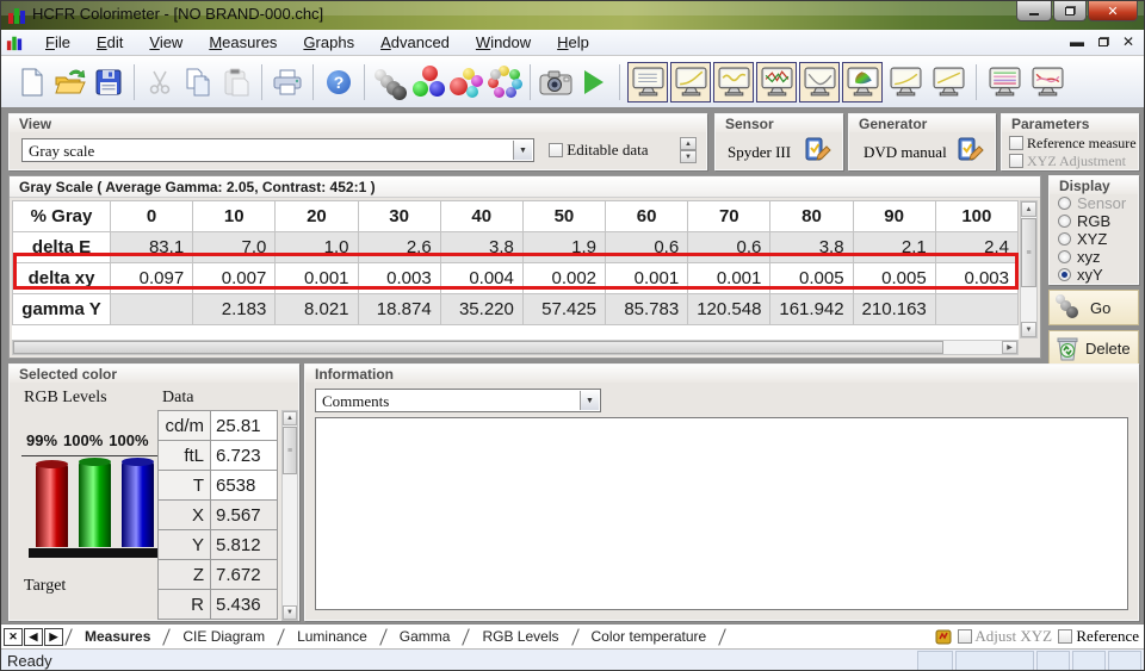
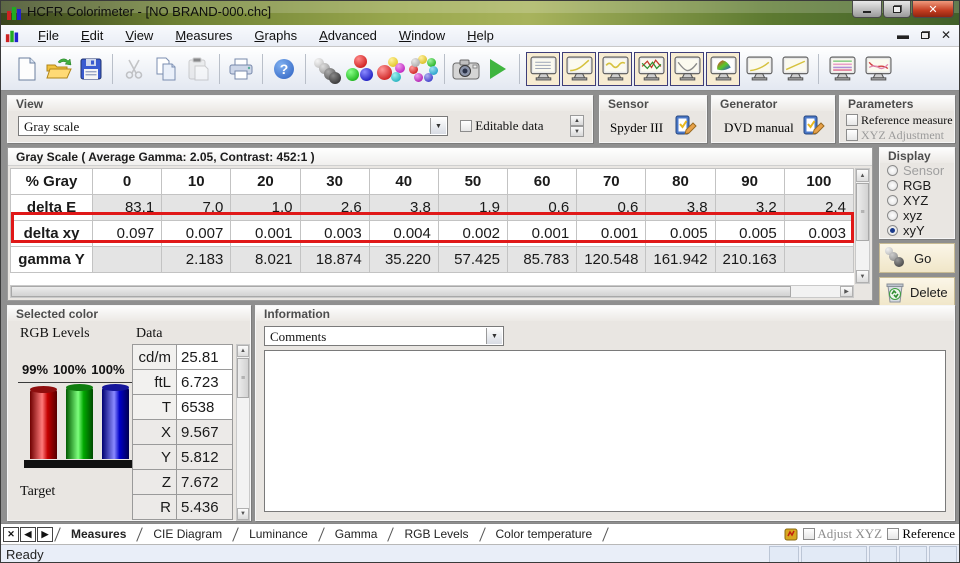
  HCFR Colorimeter - [NO BRAND-000.chc]
  ✕
  File
  Edit
  View
  Measures
  Graphs
  Advanced
  Window
  Help
  ▬
  ✕
  ?
  View
  Gray scale
  ▼
  Editable data
  Sensor
  Spyder III
  Generator
  DVD manual
  Parameters
  Reference measure
  XYZ Adjustment
  Gray Scale ( Average Gamma: 2.05, Contrast: 452:1 )
  % Gray	0	10	20	30	40	50	60	70	80	90	100
- delta E	83.1	7.0	1.0	2.6	3.8	1.9	0.6	0.6	3.8	2.1	2.4
+ delta E	83.1	7.0	1.0	2.6	3.8	1.9	0.6	0.6	3.8	3.2	2.4
  delta xy	0.097	0.007	0.001	0.003	0.004	0.002	0.001	0.001	0.005	0.005	0.003
  gamma Y		2.183	8.021	18.874	35.220	57.425	85.783	120.548	161.942	210.163
  Display
  Sensor
  RGB
  XYZ
  xyz
  xyY
  Go
  Delete
  Selected color
  RGB Levels
  Data
  99%
  100%
  100%
  Target
  cd/m	25.81
  ftL	6.723
  T	6538
  X	9.567
  Y	5.812
  Z	7.672
  R	5.436
  Information
  Comments
  ▼
  ✕
  ◀
  ▶
  Measures
  CIE Diagram
  Luminance
  Gamma
  RGB Levels
  Color temperature
  Adjust XYZ
  Reference
  Ready
